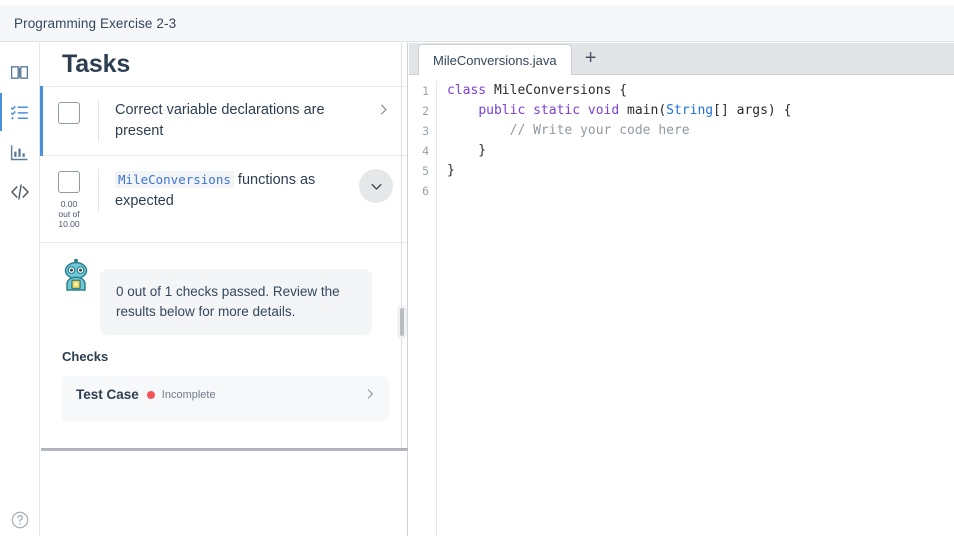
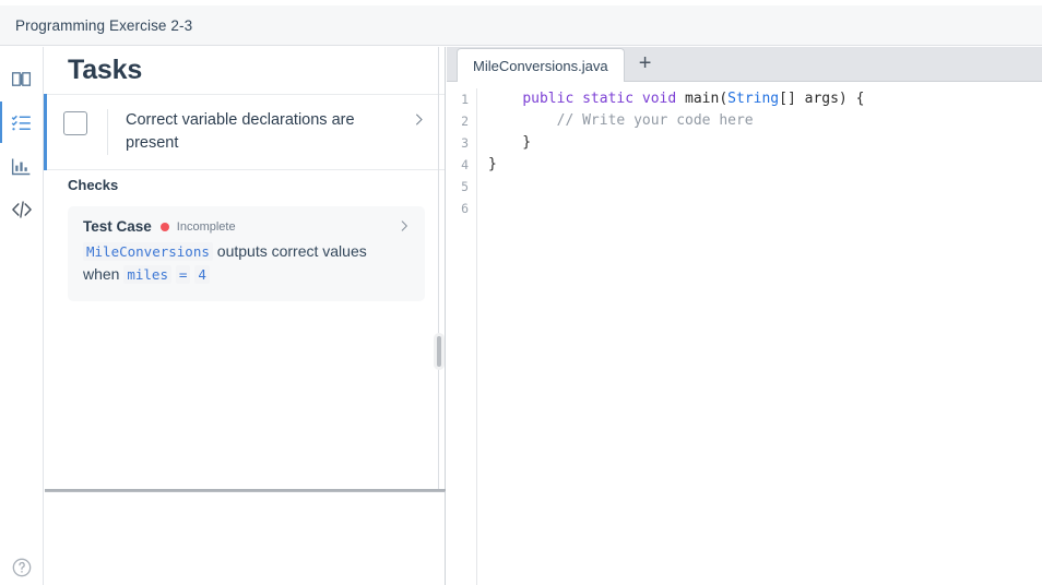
  Programming Exercise 2-3
  Tasks
  Correct variable declarations are present
- 0.00
- out of
- 10.00
- MileConversions functions as expected
- 0 out of 1 checks passed. Review the results below for more details.
  Checks
  Test Case
  Incomplete
+ MileConversions outputs correct values when miles = 4
  MileConversions.java
  +
  1
  2
  3
  4
  5
  6
- class MileConversions {
  public static void main(String[] args) {
  // Write your code here
  }
  }
